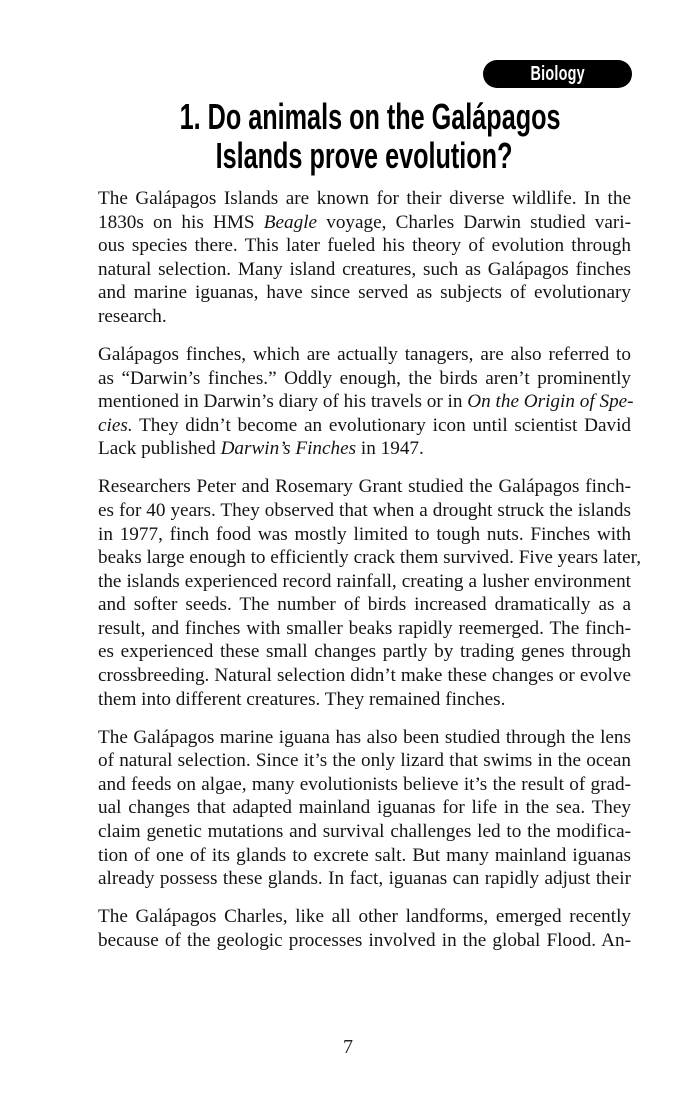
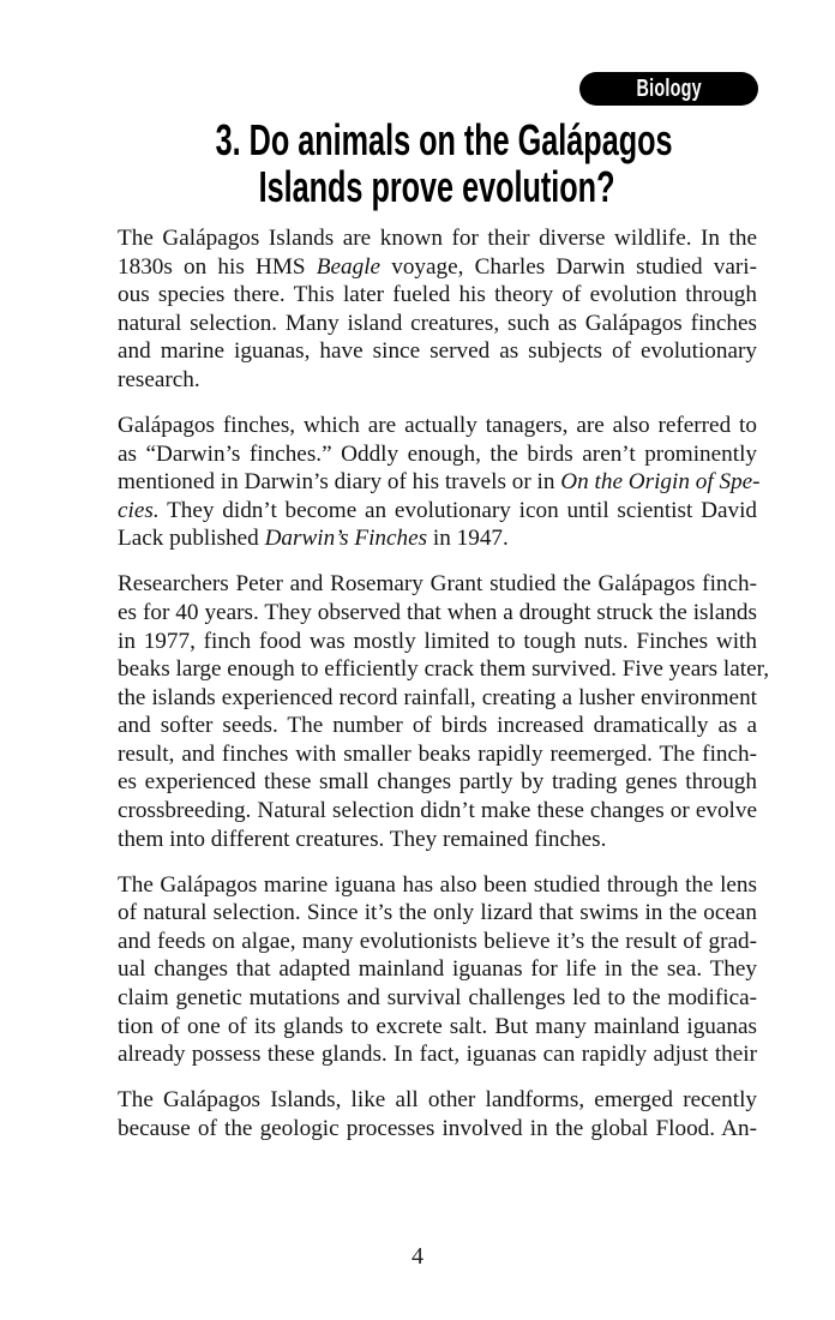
  Biology
- 1. Do animals on the Galápagos
+ 3. Do animals on the Galápagos
  Islands prove evolution?
  The Galápagos Islands are known for their diverse wildlife. In the
  1830s on his HMS Beagle voyage, Charles Darwin studied vari-
  ous species there. This later fueled his theory of evolution through
  natural selection. Many island creatures, such as Galápagos finches
  and marine iguanas, have since served as subjects of evolutionary
  research.
  Galápagos finches, which are actually tanagers, are also referred to
  as “Darwin’s finches.” Oddly enough, the birds aren’t prominently
  mentioned in Darwin’s diary of his travels or in On the Origin of Spe-
  cies. They didn’t become an evolutionary icon until scientist David
  Lack published Darwin’s Finches in 1947.
  Researchers Peter and Rosemary Grant studied the Galápagos finch-
  es for 40 years. They observed that when a drought struck the islands
  in 1977, finch food was mostly limited to tough nuts. Finches with
  beaks large enough to efficiently crack them survived. Five years later,
  the islands experienced record rainfall, creating a lusher environment
  and softer seeds. The number of birds increased dramatically as a
  result, and finches with smaller beaks rapidly reemerged. The finch-
  es experienced these small changes partly by trading genes through
  crossbreeding. Natural selection didn’t make these changes or evolve
  them into different creatures. They remained finches.
  The Galápagos marine iguana has also been studied through the lens
  of natural selection. Since it’s the only lizard that swims in the ocean
  and feeds on algae, many evolutionists believe it’s the result of grad-
  ual changes that adapted mainland iguanas for life in the sea. They
  claim genetic mutations and survival challenges led to the modifica-
  tion of one of its glands to excrete salt. But many mainland iguanas
  already possess these glands. In fact, iguanas can rapidly adjust their
- The Galápagos Charles, like all other landforms, emerged recently
+ The Galápagos Islands, like all other landforms, emerged recently
  because of the geologic processes involved in the global Flood. An-
- 7
+ 4
